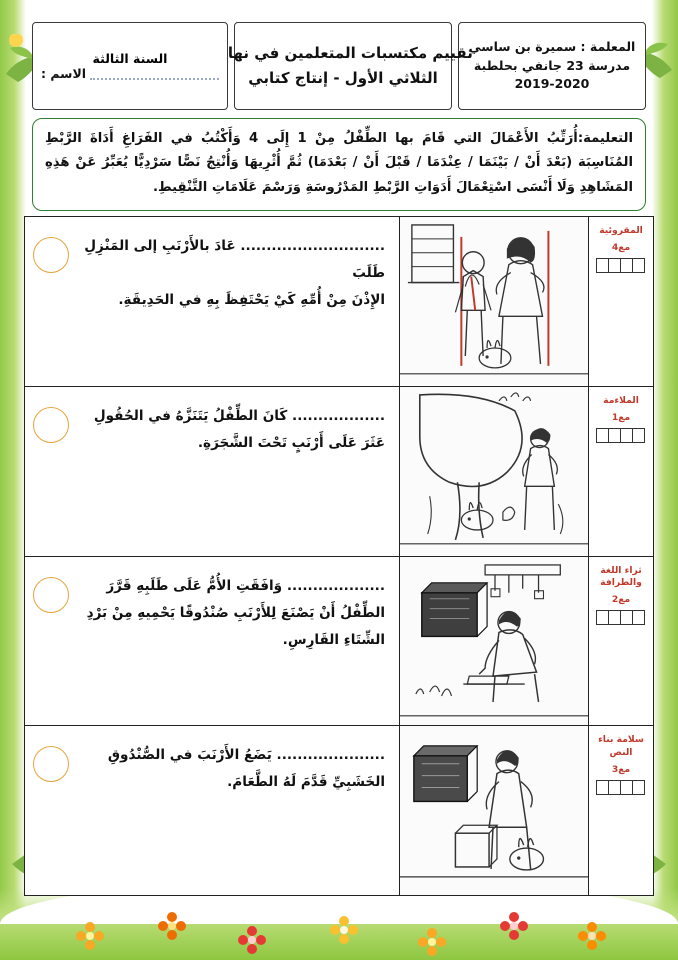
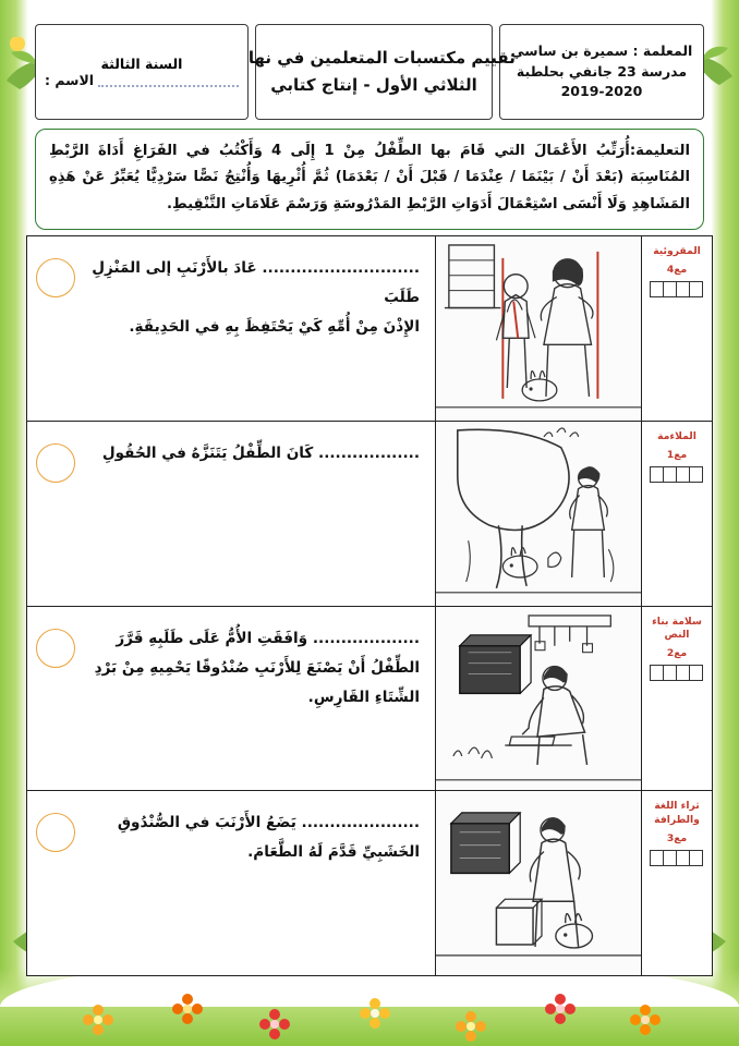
  المعلمة : سميرة بن ساسي
  مدرسة 23 جانفي بحلطبة
  2019-2020
  تقييم مكتسبات المتعلمين في نها
  الثلاثي الأول - إنتاج كتابي
  السنة الثالثة
  الاسم :
  التعليمة:أُرَتِّبُ الأَعْمَالَ التي قَامَ بها الطِّفْلُ مِنْ 1 إِلَى 4 وَأَكْتُبُ في الفَرَاغِ أَدَاةَ الرَّبْطِ المُنَاسِبَة (بَعْدَ أَنْ / بَيْنَمَا / عِنْدَمَا / قَبْلَ أَنْ / بَعْدَمَا) ثُمَّ أُثْرِيهَا وَأُنْتِجُ نَصًّا سَرْدِيًّا يُعَبِّرُ عَنْ هَذِهِ المَشَاهِدِ وَلَا أَنْسَى اسْتِعْمَالَ أَدَوَاتِ الرَّبْطِ المَدْرُوسَةِ وَرَسْمَ عَلَامَاتِ التَّنْقِيطِ.
  المقروئية
  مع4
  ............................ عَادَ بالأَرْنَبِ إلى المَنْزِلِ طَلَبَ
  الإِذْنَ مِنْ أُمِّهِ كَيْ يَحْتَفِظَ بِهِ في الحَدِيقَةِ.
  الملاءمة
  مع1
  .................. كَانَ الطِّفْلُ يَتَنَزَّهُ في الحُقُولِ
- عَثَرَ عَلَى أَرْنَبٍ تَحْتَ الشَّجَرَةِ.
- ثراء اللغة والطرافة
+ سلامة بناء النص
  مع2
  ................... وَافَقَتِ الأُمُّ عَلَى طَلَبِهِ قَرَّرَ
  الطِّفْلُ أَنْ يَصْنَعَ لِلأَرْنَبِ صُنْدُوقًا يَحْمِيهِ مِنْ بَرْدِ
  الشِّتَاءِ القَارِسِ.
- سلامة بناء النص
+ ثراء اللغة والطرافة
  مع3
  ..................... يَضَعُ الأَرْنَبَ في الصُّنْدُوقِ
  الخَشَبِيِّ قَدَّمَ لَهُ الطَّعَامَ.
